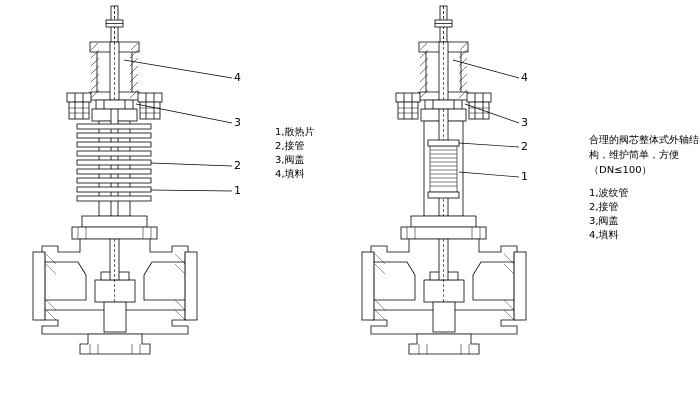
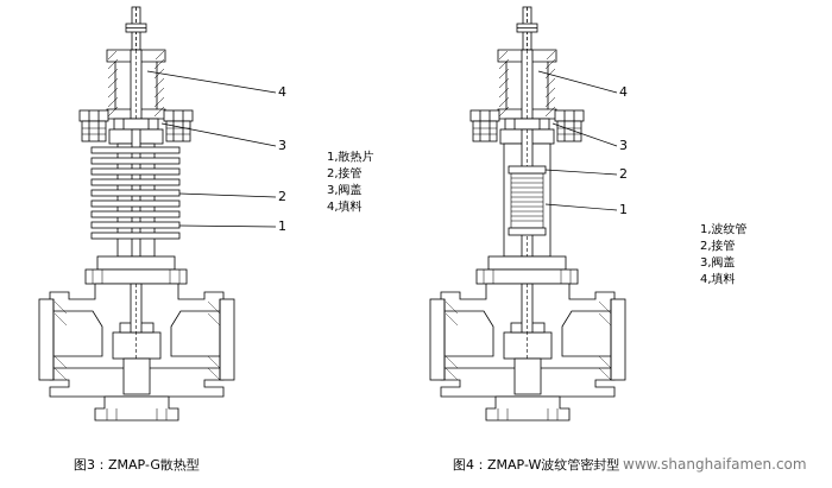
  4
  3
  2
  1
  1,散热片
  2,接管
  3,阀盖
  4,填料
  4
  3
  2
  1
- 合理的阀芯整体式外轴结构，维护简单，方便（DN≤100）
  1,波纹管
  2,接管
  3,阀盖
  4,填料
+ 图3：ZMAP-G散热型
+ 图4：ZMAP-W波纹管密封型
+ www.shanghaifamen.com
